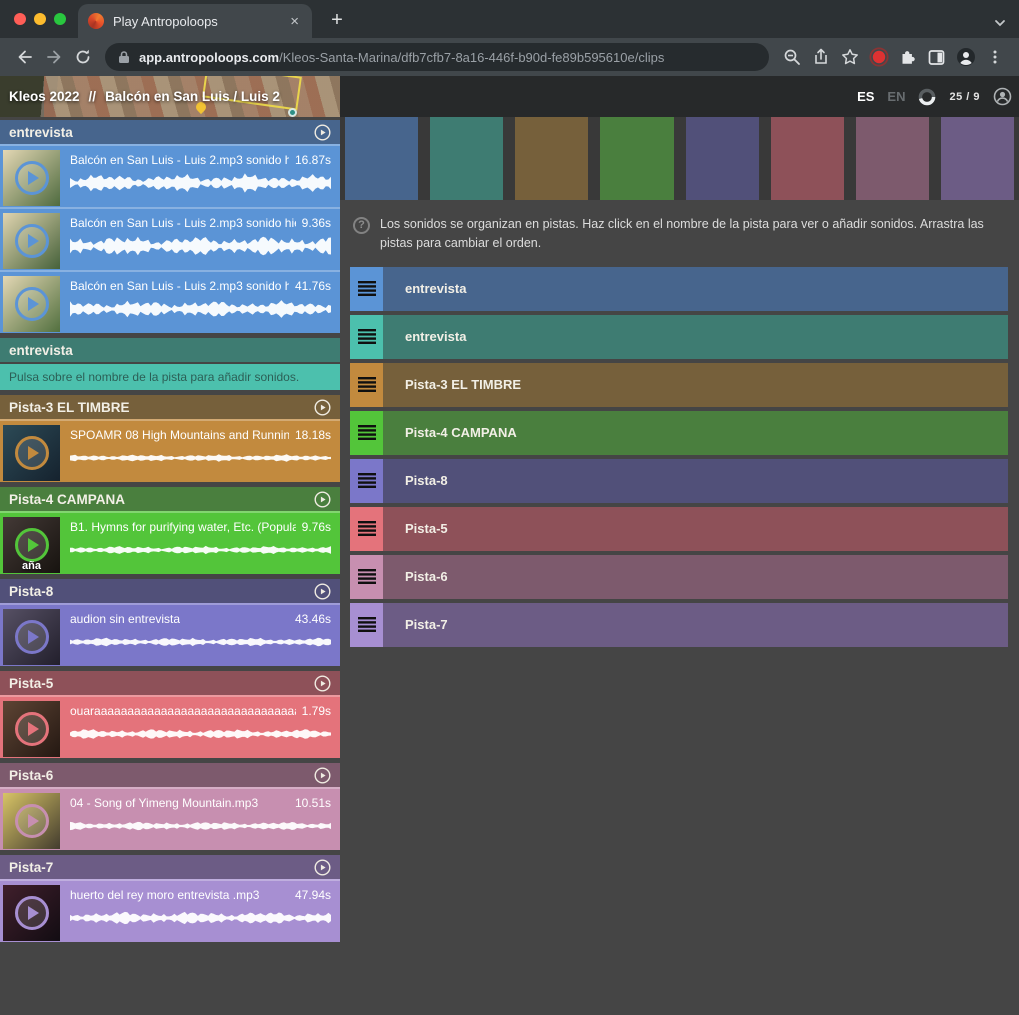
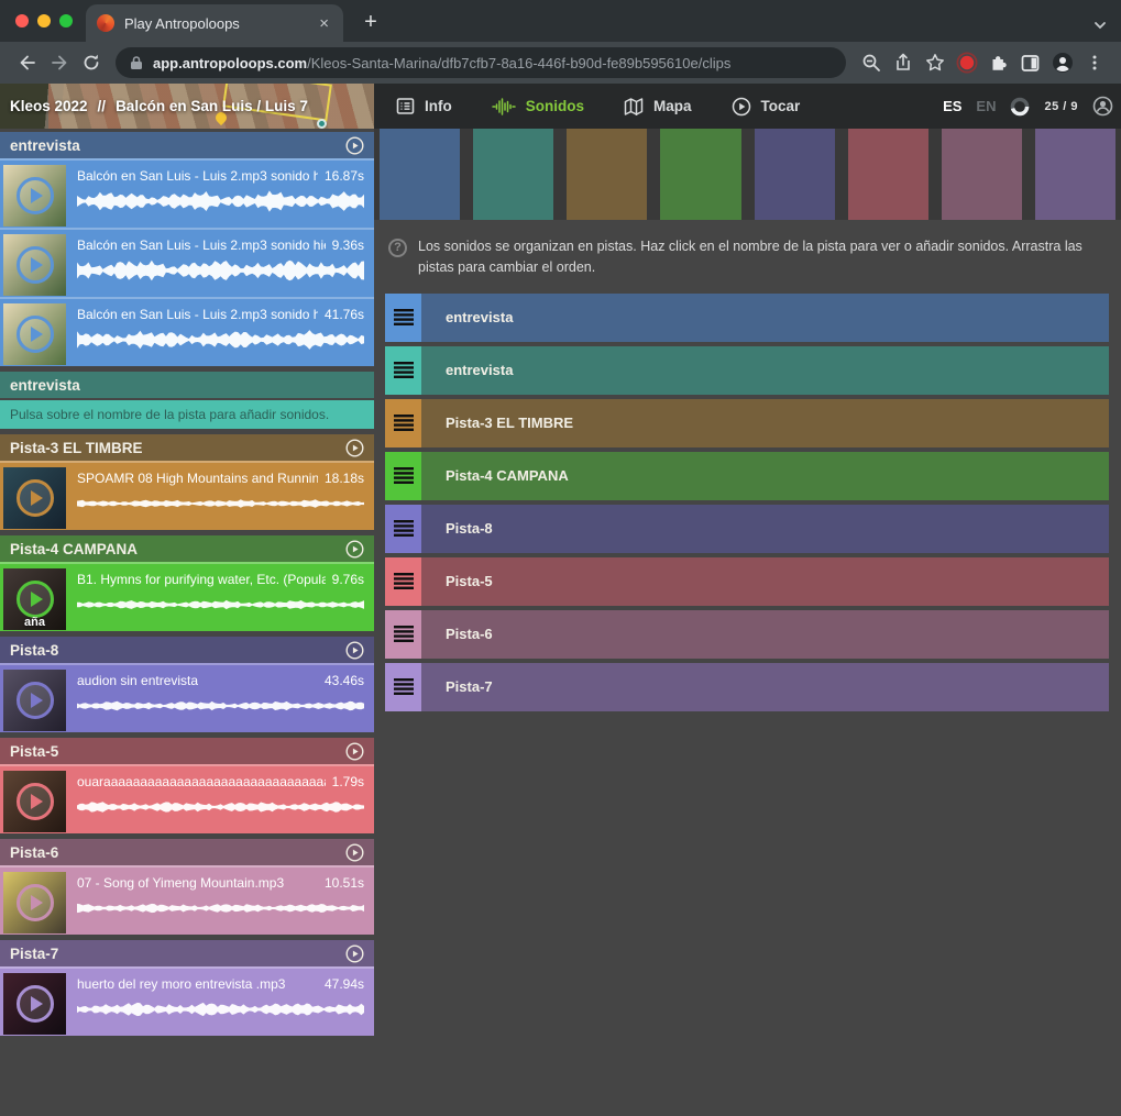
  Play Antropoloops
  ×
  +
  app.antropoloops.com
  /Kleos-Santa-Marina/dfb7cfb7-8a16-446f-b90d-fe89b595610e/clips
  Kleos 2022
  //
- Balcón en San Luis / Luis 2
+ Balcón en San Luis / Luis 7
+ Info
+ Sonidos
+ Mapa
+ Tocar
  ES
  EN
  25 / 9
  entrevista
  Balcón en San Luis - Luis 2.mp3 sonido h
  16.87s
  Balcón en San Luis - Luis 2.mp3 sonido hi
  9.36s
  Balcón en San Luis - Luis 2.mp3 sonido h
  41.76s
  entrevista
  Pulsa sobre el nombre de la pista para añadir sonidos.
  Pista-3 EL TIMBRE
  SPOAMR 08 High Mountains and Runnin
  18.18s
  Pista-4 CAMPANA
  aña
  B1. Hymns for purifying water, Etc. (Popula
  9.76s
  Pista-8
  audion sin entrevista
  43.46s
  Pista-5
  ouaraaaaaaaaaaaaaaaaaaaaaaaaaaaaaa
  1.79s
  Pista-6
- 04 - Song of Yimeng Mountain.mp3
+ 07 - Song of Yimeng Mountain.mp3
  10.51s
  Pista-7
  huerto del rey moro entrevista .mp3
  47.94s
  ?
  Los sonidos se organizan en pistas. Haz click en el nombre de la pista para ver o añadir sonidos. Arrastra las pistas para cambiar el orden.
  entrevista
  entrevista
  Pista-3 EL TIMBRE
  Pista-4 CAMPANA
  Pista-8
  Pista-5
  Pista-6
  Pista-7
